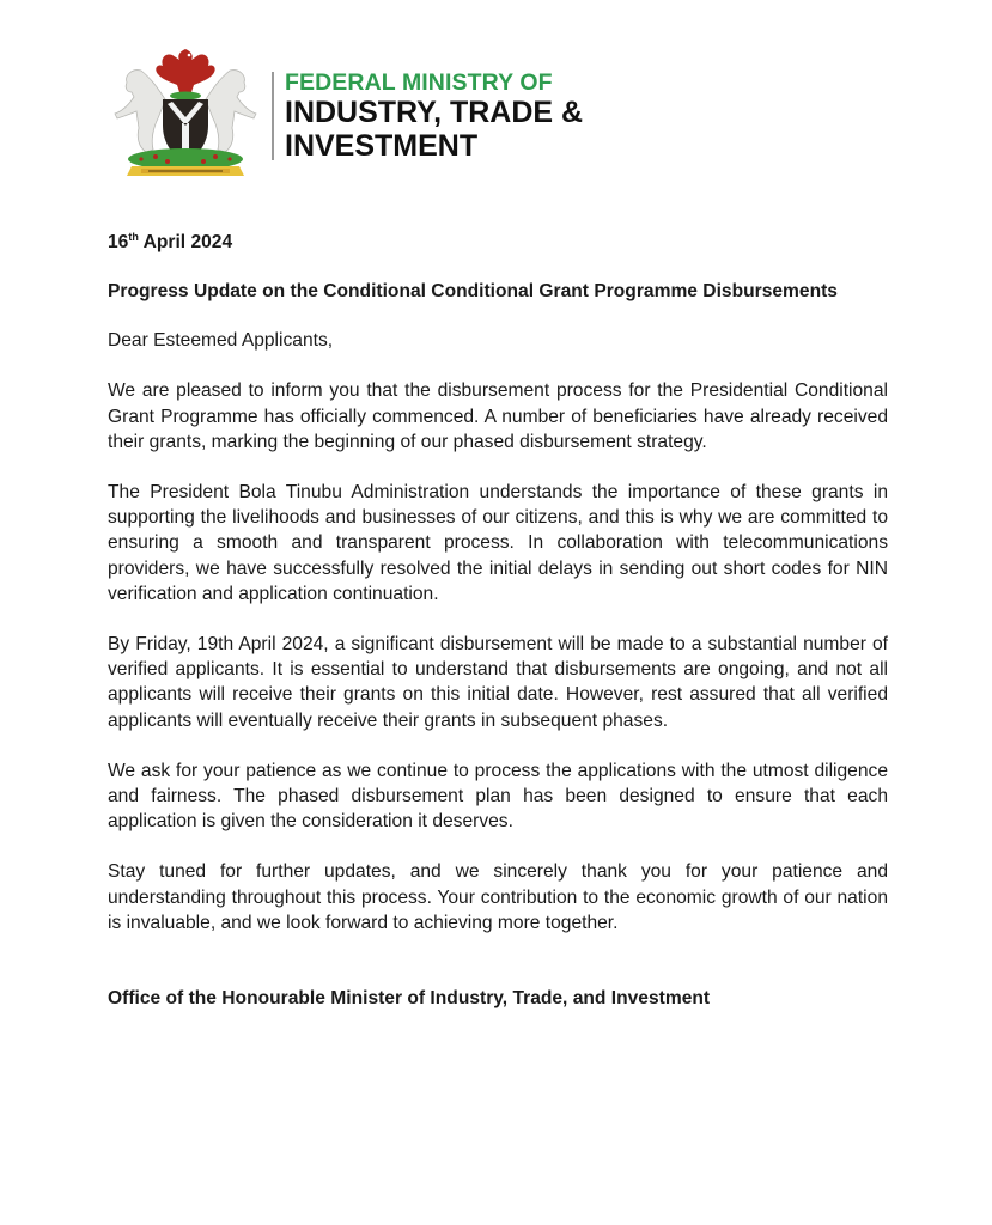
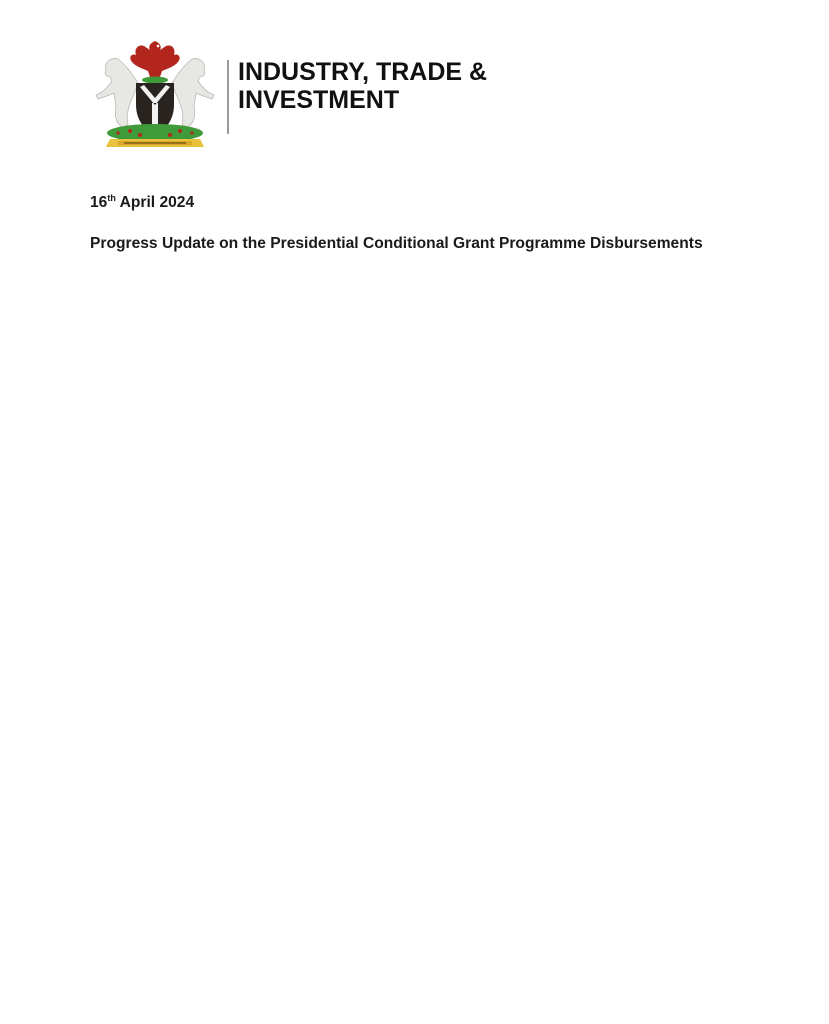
- FEDERAL MINISTRY OF
  INDUSTRY, TRADE &
  INVESTMENT
  16th April 2024
- Progress Update on the Conditional Conditional Grant Programme Disbursements
+ Progress Update on the Presidential Conditional Grant Programme Disbursements
- Dear Esteemed Applicants,
- We are pleased to inform you that the disbursement process for the Presidential Conditional Grant Programme has officially commenced. A number of beneficiaries have already received their grants, marking the beginning of our phased disbursement strategy.
- The President Bola Tinubu Administration understands the importance of these grants in supporting the livelihoods and businesses of our citizens, and this is why we are committed to ensuring a smooth and transparent process. In collaboration with telecommunications providers, we have successfully resolved the initial delays in sending out short codes for NIN verification and application continuation.
- By Friday, 19th April 2024, a significant disbursement will be made to a substantial number of verified applicants. It is essential to understand that disbursements are ongoing, and not all applicants will receive their grants on this initial date. However, rest assured that all verified applicants will eventually receive their grants in subsequent phases.
- We ask for your patience as we continue to process the applications with the utmost diligence and fairness. The phased disbursement plan has been designed to ensure that each application is given the consideration it deserves.
- Stay tuned for further updates, and we sincerely thank you for your patience and understanding throughout this process. Your contribution to the economic growth of our nation is invaluable, and we look forward to achieving more together.
- Office of the Honourable Minister of Industry, Trade, and Investment
